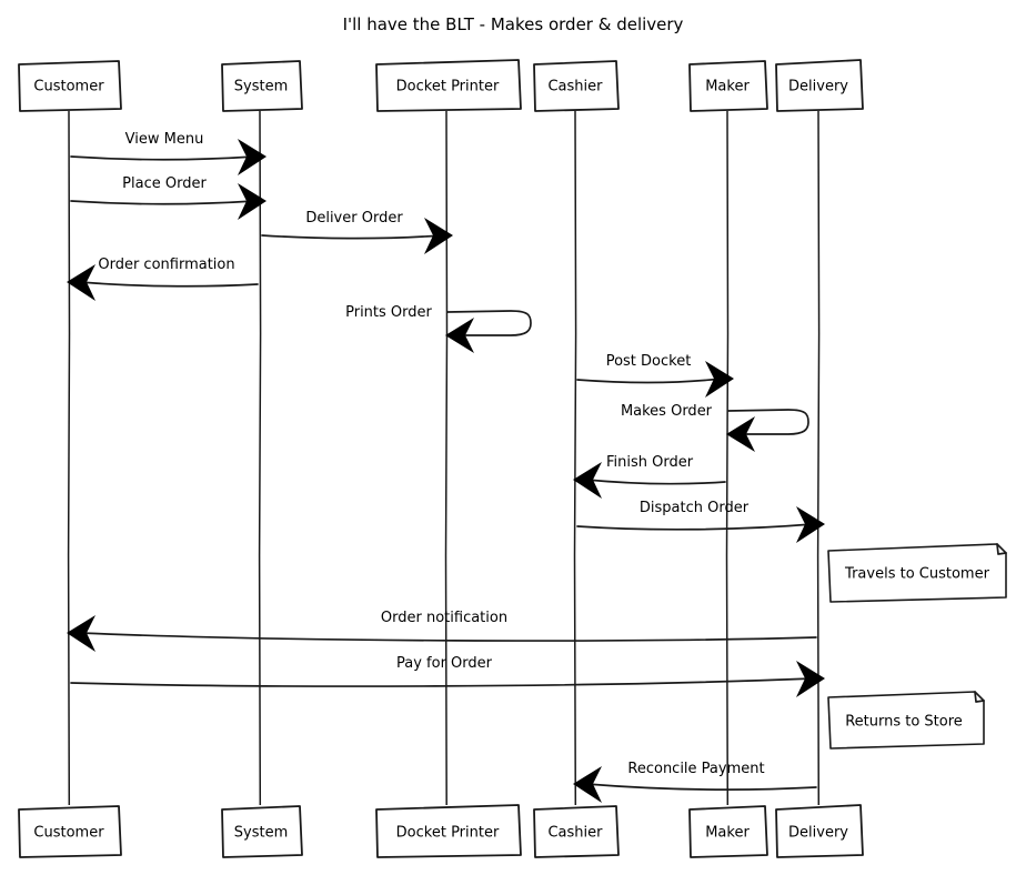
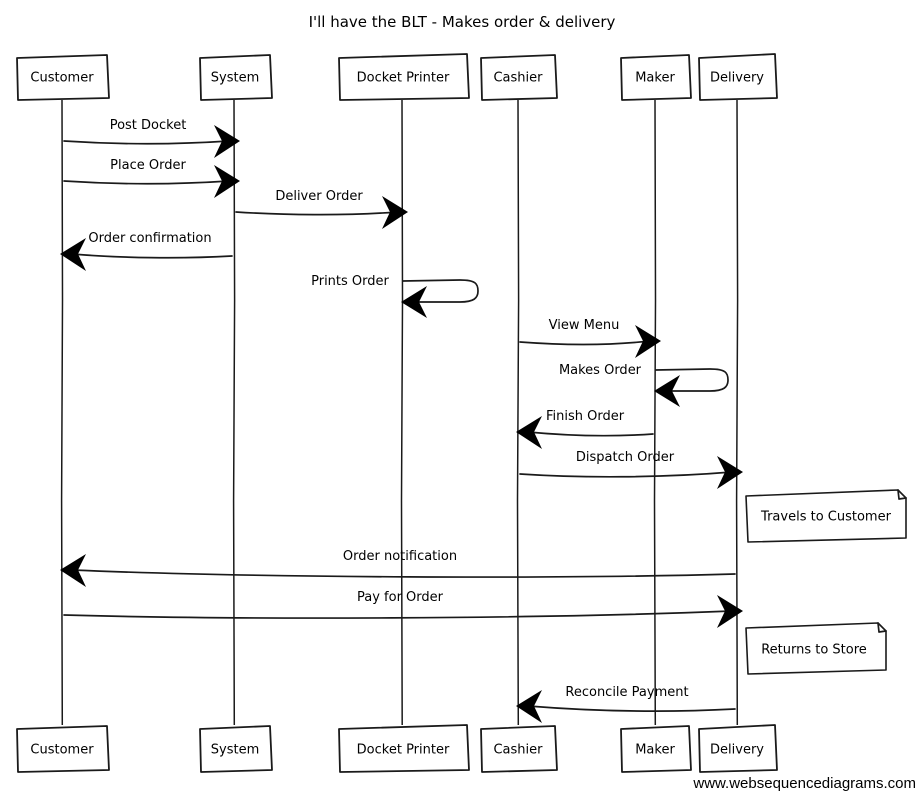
  I'll have the BLT - Makes order & delivery
  Customer
  System
  Docket Printer
  Cashier
  Maker
  Delivery
  Customer
  System
  Docket Printer
  Cashier
  Maker
  Delivery
- View Menu
+ Post Docket
  Place Order
  Deliver Order
  Order confirmation
  Prints Order
- Post Docket
+ View Menu
  Makes Order
  Finish Order
  Dispatch Order
  Order notification
  Pay for Order
  Reconcile Payment
  Travels to Customer
  Returns to Store
+ www.websequencediagrams.com
